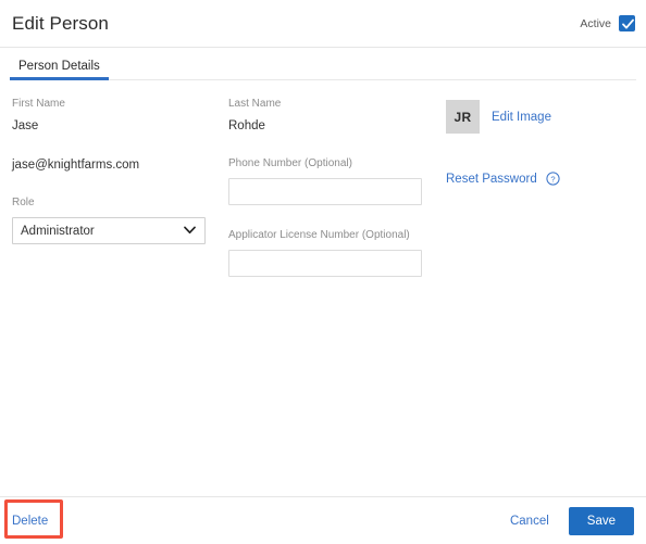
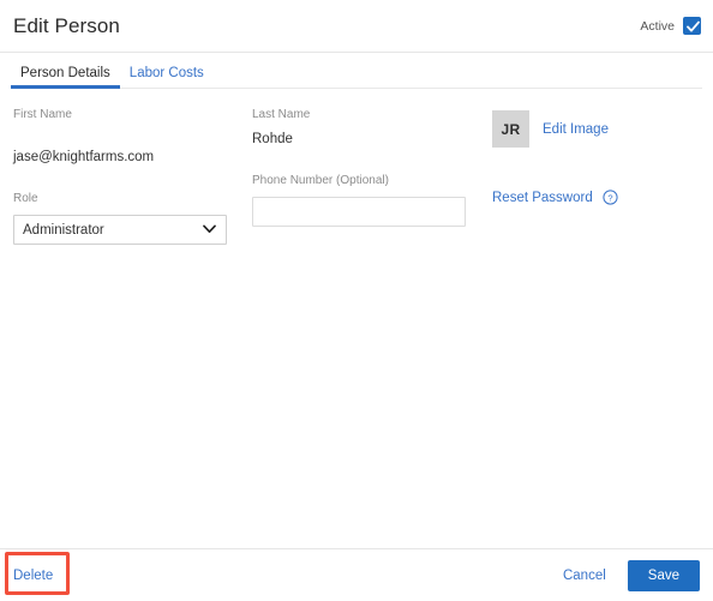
  Edit Person
  Active
  Person Details
+ Labor Costs
  First Name
- Jase
  jase@knightfarms.com
  Role
  Administrator
  Last Name
  Rohde
  Phone Number (Optional)
- Applicator License Number (Optional)
  JR
  Edit Image
  Reset Password
  ?
  Delete
  Cancel
  Save
